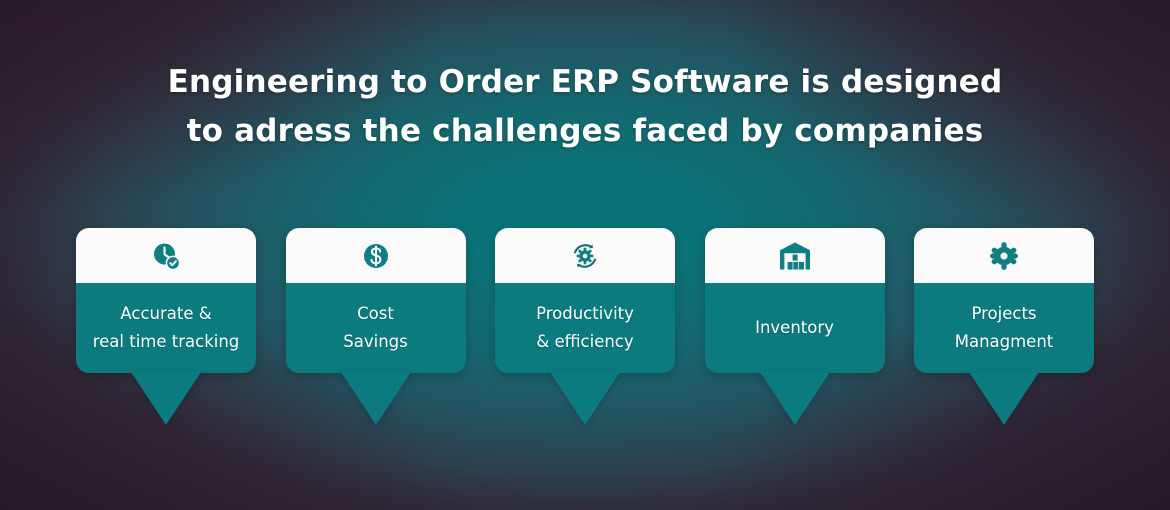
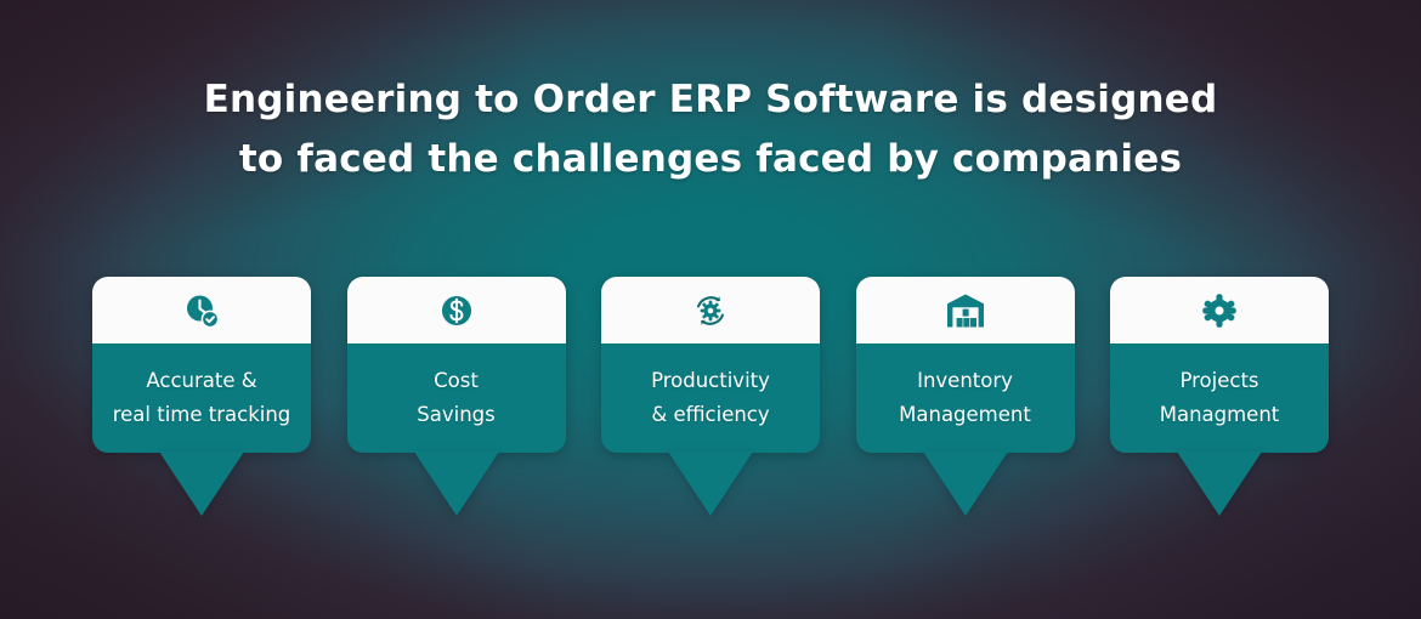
  Engineering to Order ERP Software is designed
- to adress the challenges faced by companies
+ to faced the challenges faced by companies
  Accurate &
  real time tracking
  Cost
  Savings
  Productivity
  & efficiency
  Inventory
+ Management
  Projects
  Managment
